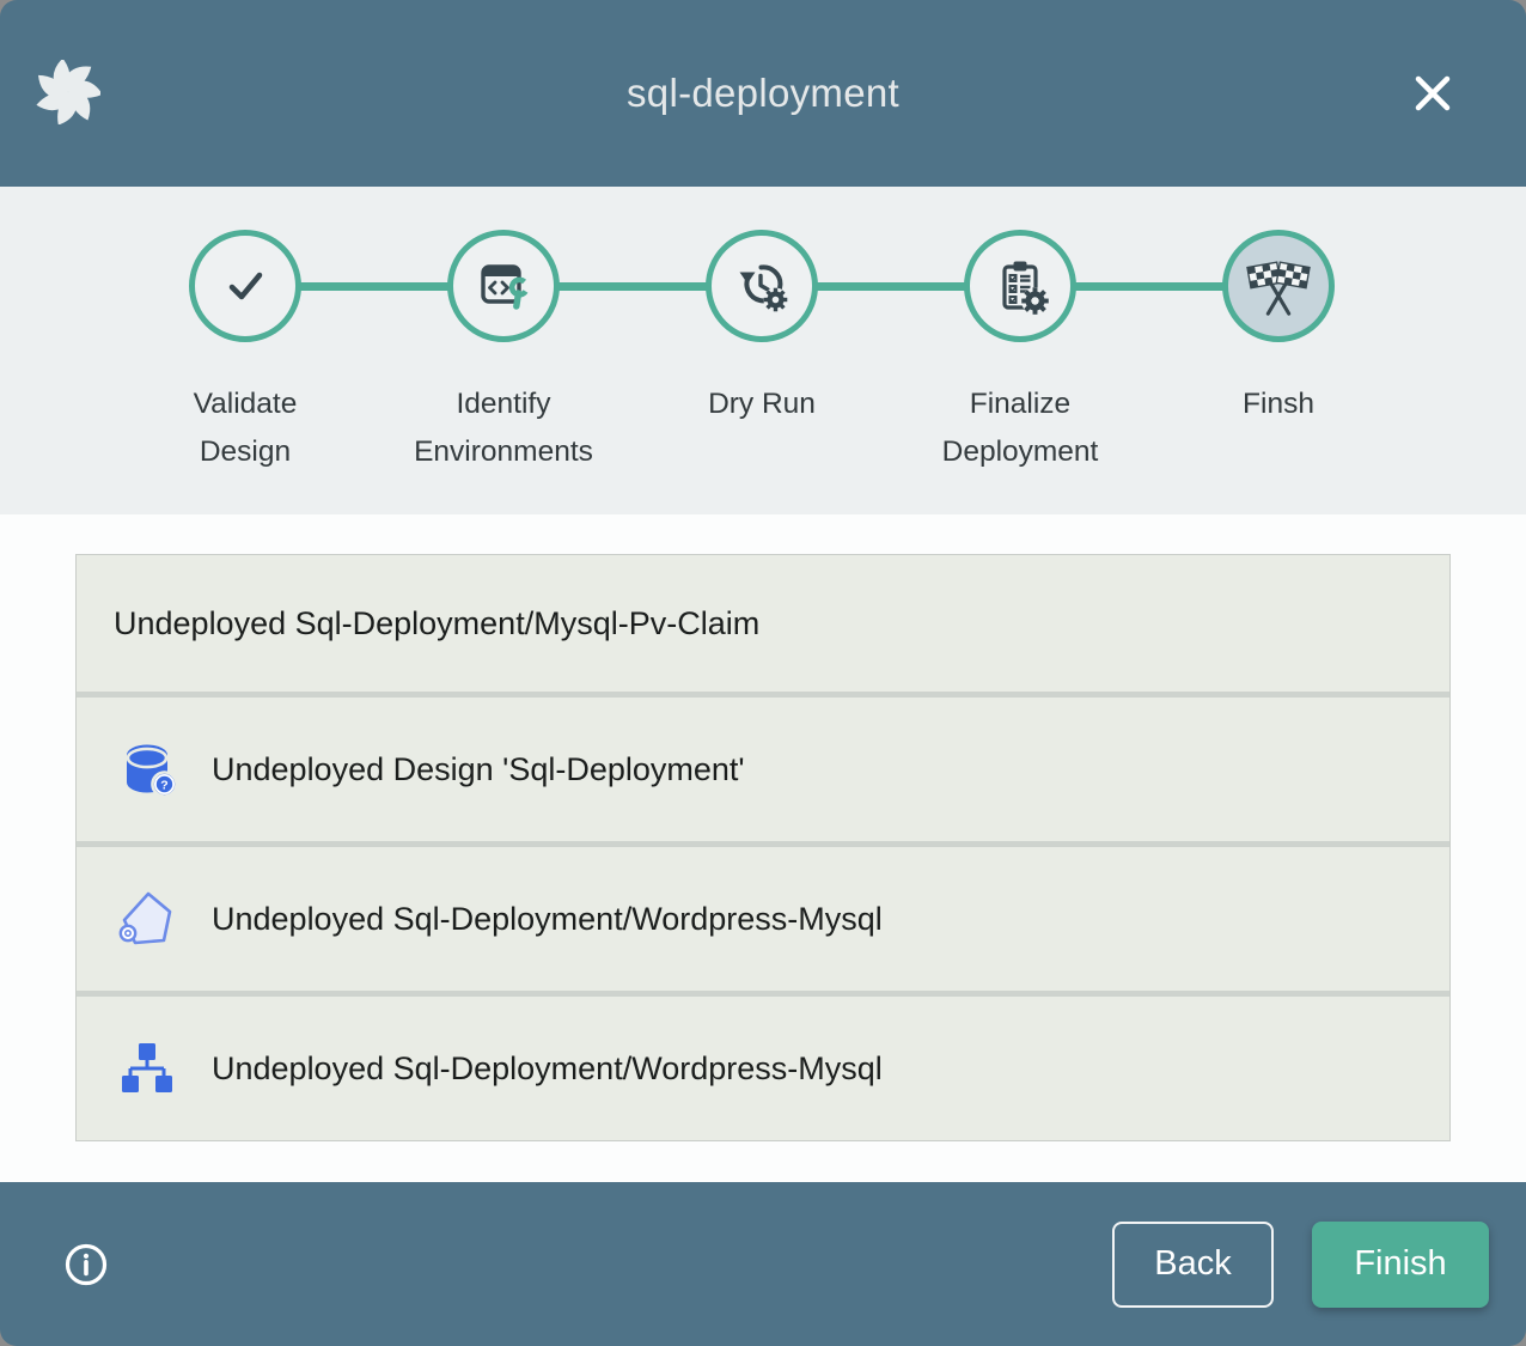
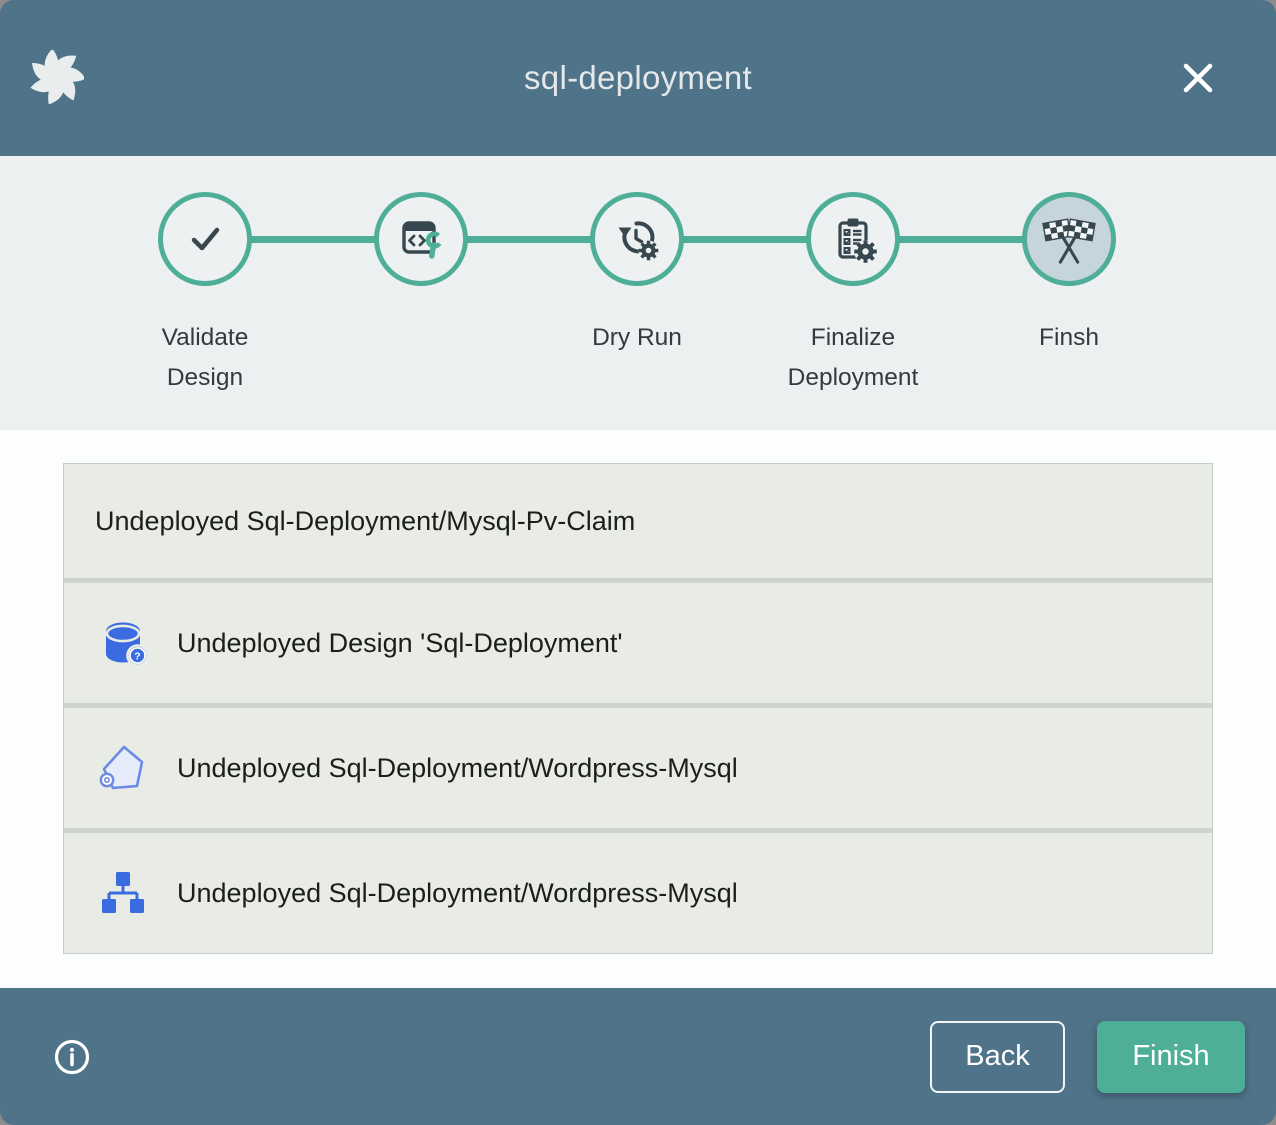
  sql-deployment
  Validate
  Design
- Identify
- Environments
  Dry Run
  Finalize
  Deployment
  Finsh
  Undeployed Sql-Deployment/Mysql-Pv-Claim
  ?
  Undeployed Design 'Sql-Deployment'
  Undeployed Sql-Deployment/Wordpress-Mysql
  Undeployed Sql-Deployment/Wordpress-Mysql
  Back
  Finish
